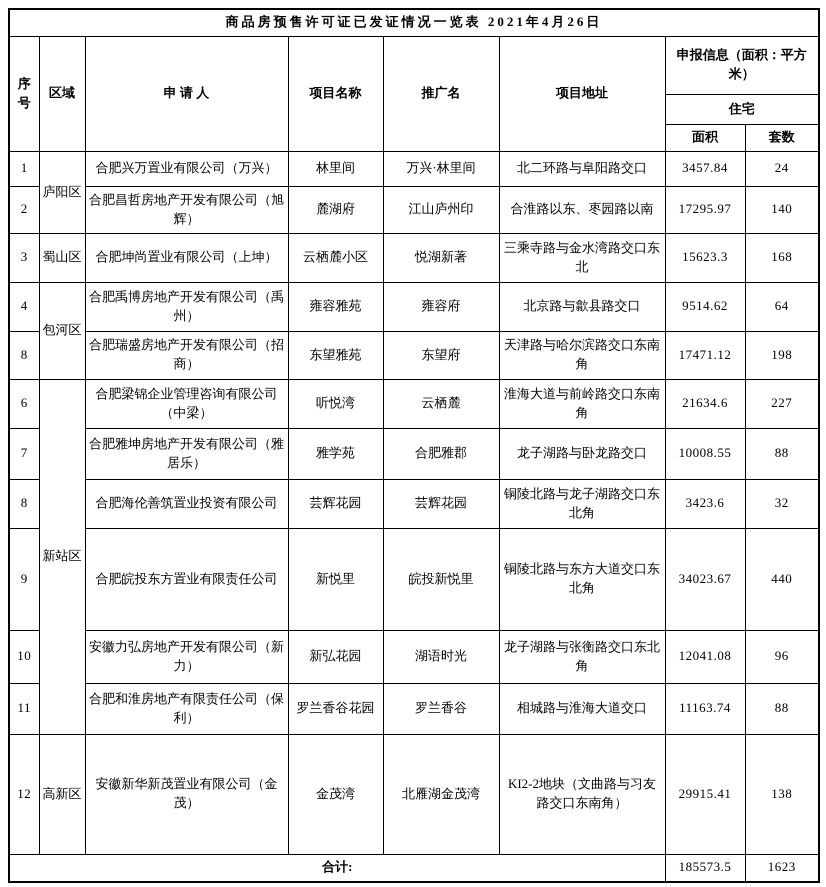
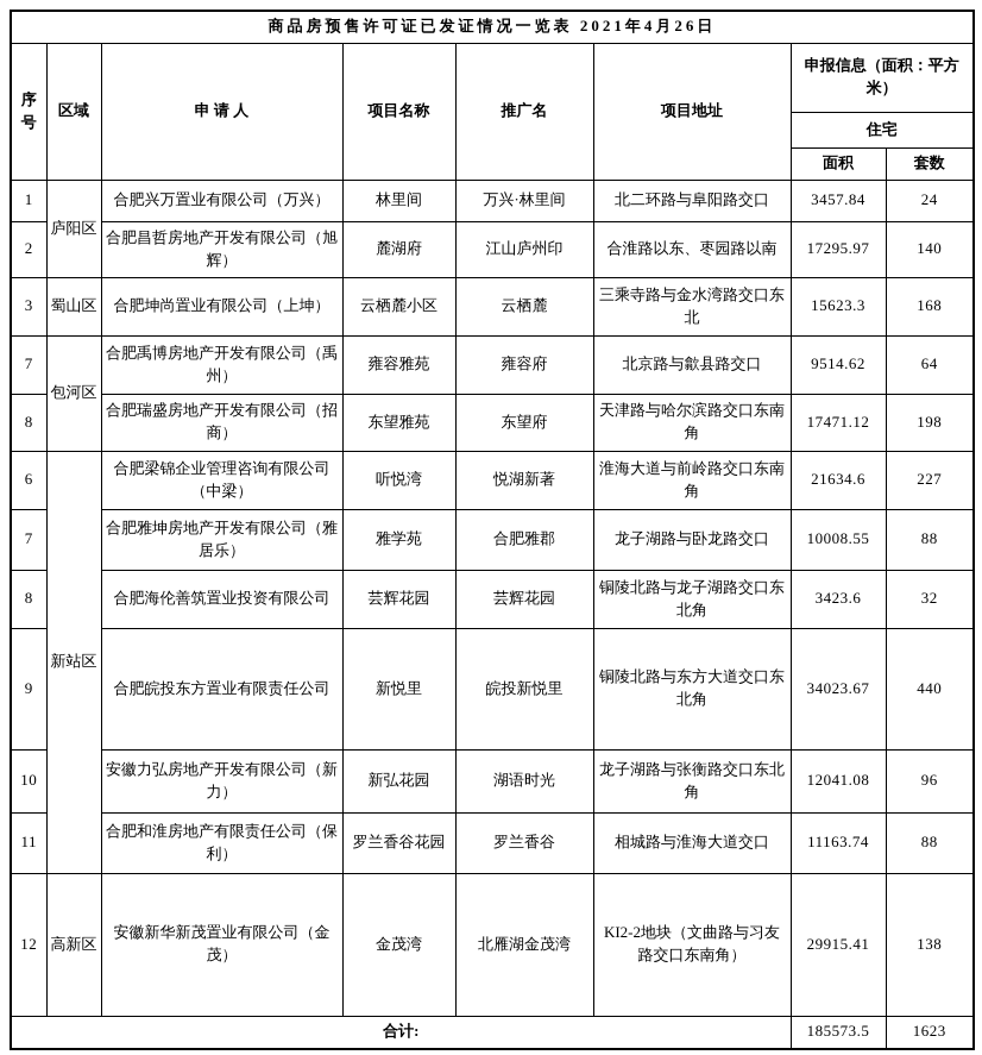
  商品房预售许可证已发证情况一览表 2021年4月26日
  序号	区域	申 请 人	项目名称	推广名	项目地址	申报信息（面积：平方米）
  住宅
  面积	套数
  1	庐阳区	合肥兴万置业有限公司（万兴）	林里间	万兴·林里间	北二环路与阜阳路交口	3457.84	24
  2	合肥昌哲房地产开发有限公司（旭辉）	麓湖府	江山庐州印	合淮路以东、枣园路以南	17295.97	140
- 3	蜀山区	合肥坤尚置业有限公司（上坤）	云栖麓小区	悦湖新著	三乘寺路与金水湾路交口东北	15623.3	168
+ 3	蜀山区	合肥坤尚置业有限公司（上坤）	云栖麓小区	云栖麓	三乘寺路与金水湾路交口东北	15623.3	168
- 4	包河区	合肥禹博房地产开发有限公司（禹州）	雍容雅苑	雍容府	北京路与歙县路交口	9514.62	64
+ 7	包河区	合肥禹博房地产开发有限公司（禹州）	雍容雅苑	雍容府	北京路与歙县路交口	9514.62	64
  8	合肥瑞盛房地产开发有限公司（招商）	东望雅苑	东望府	天津路与哈尔滨路交口东南角	17471.12	198
- 6	新站区	合肥梁锦企业管理咨询有限公司（中梁）	听悦湾	云栖麓	淮海大道与前岭路交口东南角	21634.6	227
+ 6	新站区	合肥梁锦企业管理咨询有限公司（中梁）	听悦湾	悦湖新著	淮海大道与前岭路交口东南角	21634.6	227
  7	合肥雅坤房地产开发有限公司（雅居乐）	雅学苑	合肥雅郡	龙子湖路与卧龙路交口	10008.55	88
  8	合肥海伦善筑置业投资有限公司	芸辉花园	芸辉花园	铜陵北路与龙子湖路交口东北角	3423.6	32
  9	合肥皖投东方置业有限责任公司	新悦里	皖投新悦里	铜陵北路与东方大道交口东北角	34023.67	440
  10	安徽力弘房地产开发有限公司（新力）	新弘花园	湖语时光	龙子湖路与张衡路交口东北角	12041.08	96
  11	合肥和淮房地产有限责任公司（保利）	罗兰香谷花园	罗兰香谷	相城路与淮海大道交口	11163.74	88
  12	高新区	安徽新华新茂置业有限公司（金茂）	金茂湾	北雁湖金茂湾	KI2-2地块（文曲路与习友路交口东南角）	29915.41	138
  合计:	185573.5	1623
